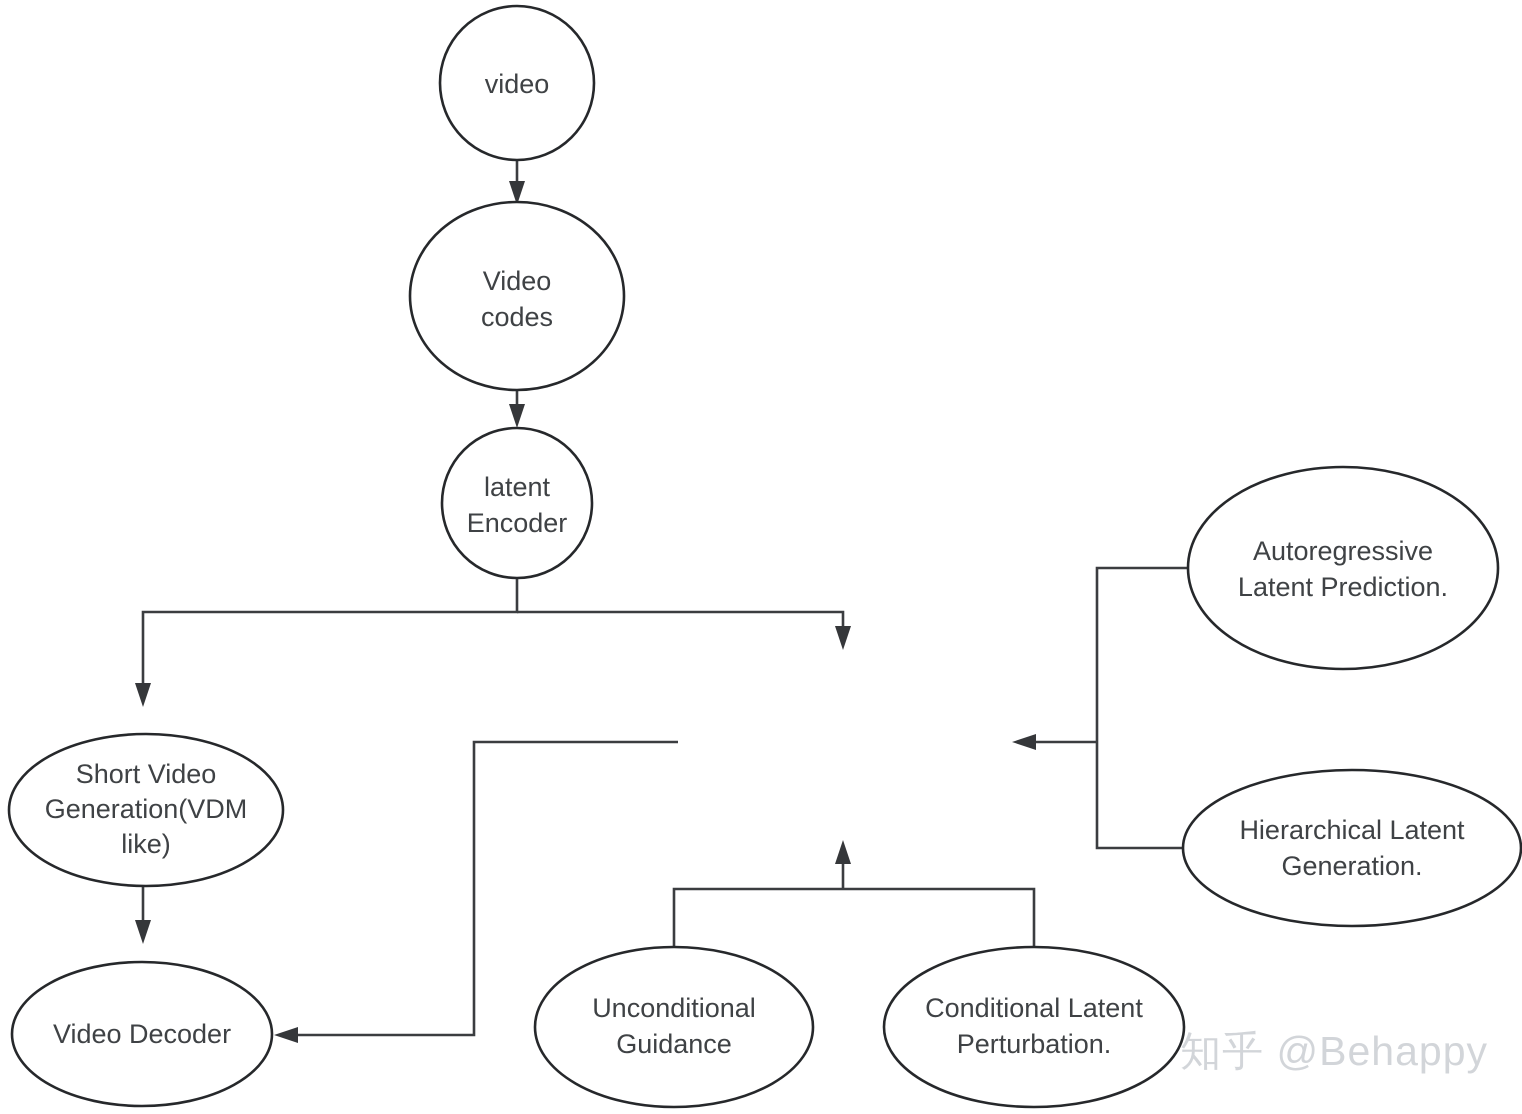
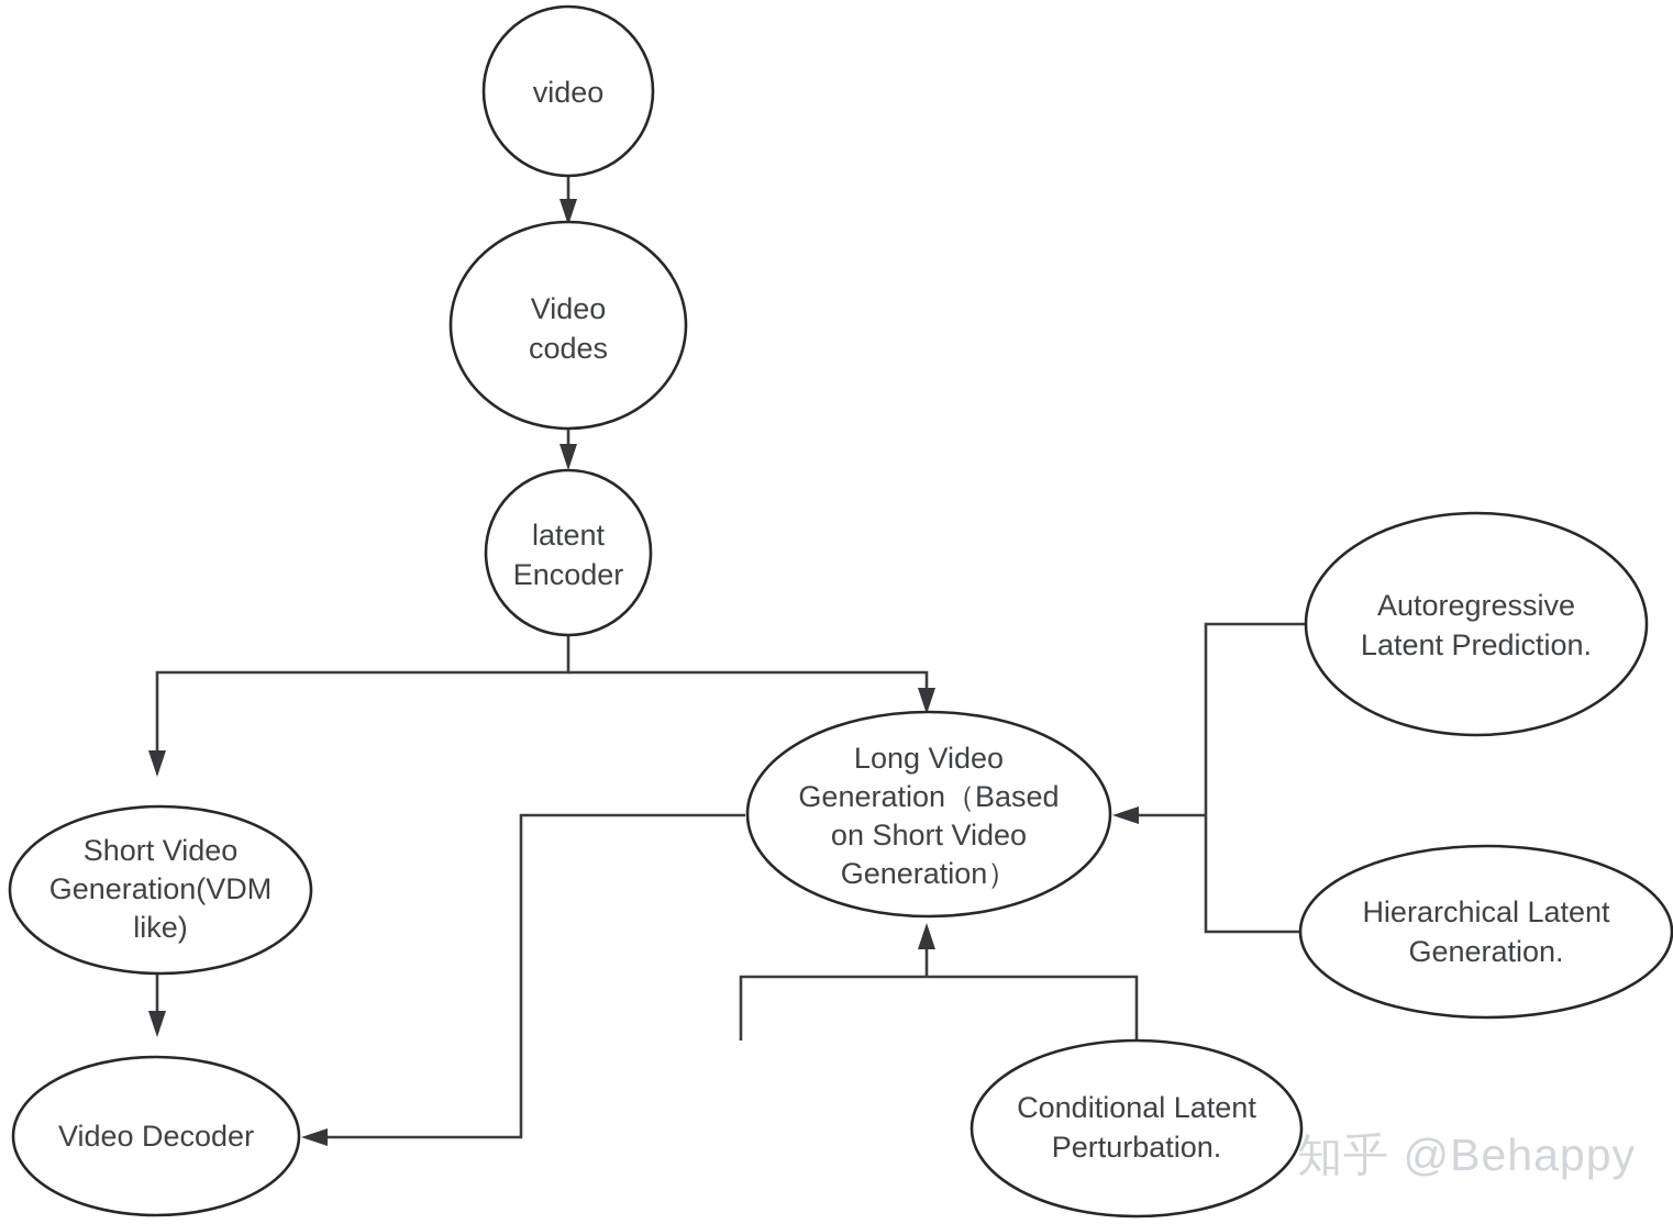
  video
  Video
  codes
  latent
  Encoder
  Short Video
  Generation(VDM
  like)
  Video Decoder
+ Long Video
+ Generation（Based
+ on Short Video
+ Generation）
  Autoregressive
  Latent Prediction.
  Hierarchical Latent
  Generation.
- Unconditional
- Guidance
  Conditional Latent
  Perturbation.
  知乎 @Behappy
